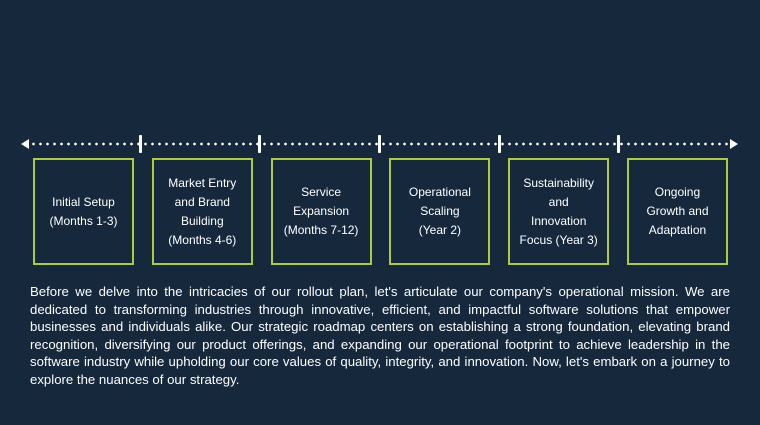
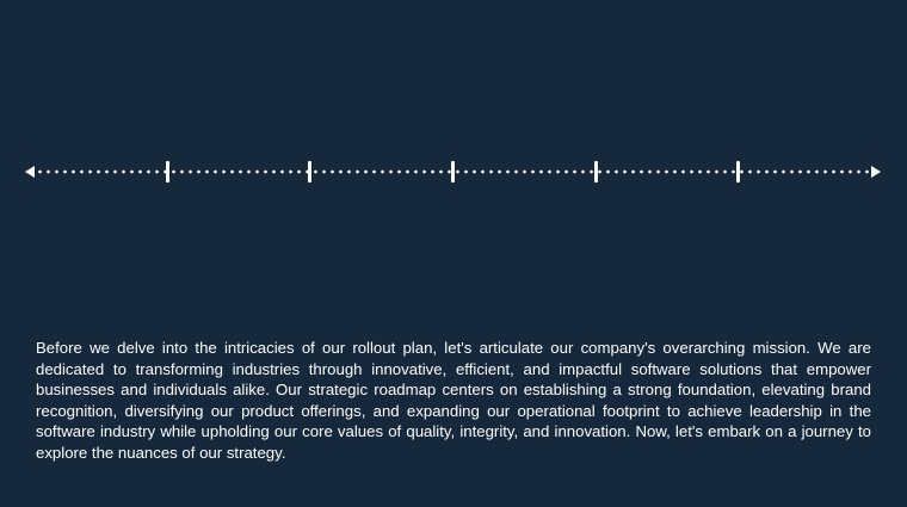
- Initial Setup
- (Months 1-3)
- Market Entry
- and Brand
- Building
- (Months 4-6)
- Service
- Expansion
- (Months 7-12)
- Operational
- Scaling
- (Year 2)
- Sustainability
- and
- Innovation
- Focus (Year 3)
- Ongoing
- Growth and
- Adaptation
- Before we delve into the intricacies of our rollout plan, let's articulate our company's operational mission. We are dedicated to transforming industries through innovative, efficient, and impactful software solutions that empower businesses and individuals alike. Our strategic roadmap centers on establishing a strong foundation, elevating brand recognition, diversifying our product offerings, and expanding our operational footprint to achieve leadership in the software industry while upholding our core values of quality, integrity, and innovation. Now, let's embark on a journey to explore the nuances of our strategy.
+ Before we delve into the intricacies of our rollout plan, let's articulate our company's overarching mission. We are dedicated to transforming industries through innovative, efficient, and impactful software solutions that empower businesses and individuals alike. Our strategic roadmap centers on establishing a strong foundation, elevating brand recognition, diversifying our product offerings, and expanding our operational footprint to achieve leadership in the software industry while upholding our core values of quality, integrity, and innovation. Now, let's embark on a journey to explore the nuances of our strategy.
